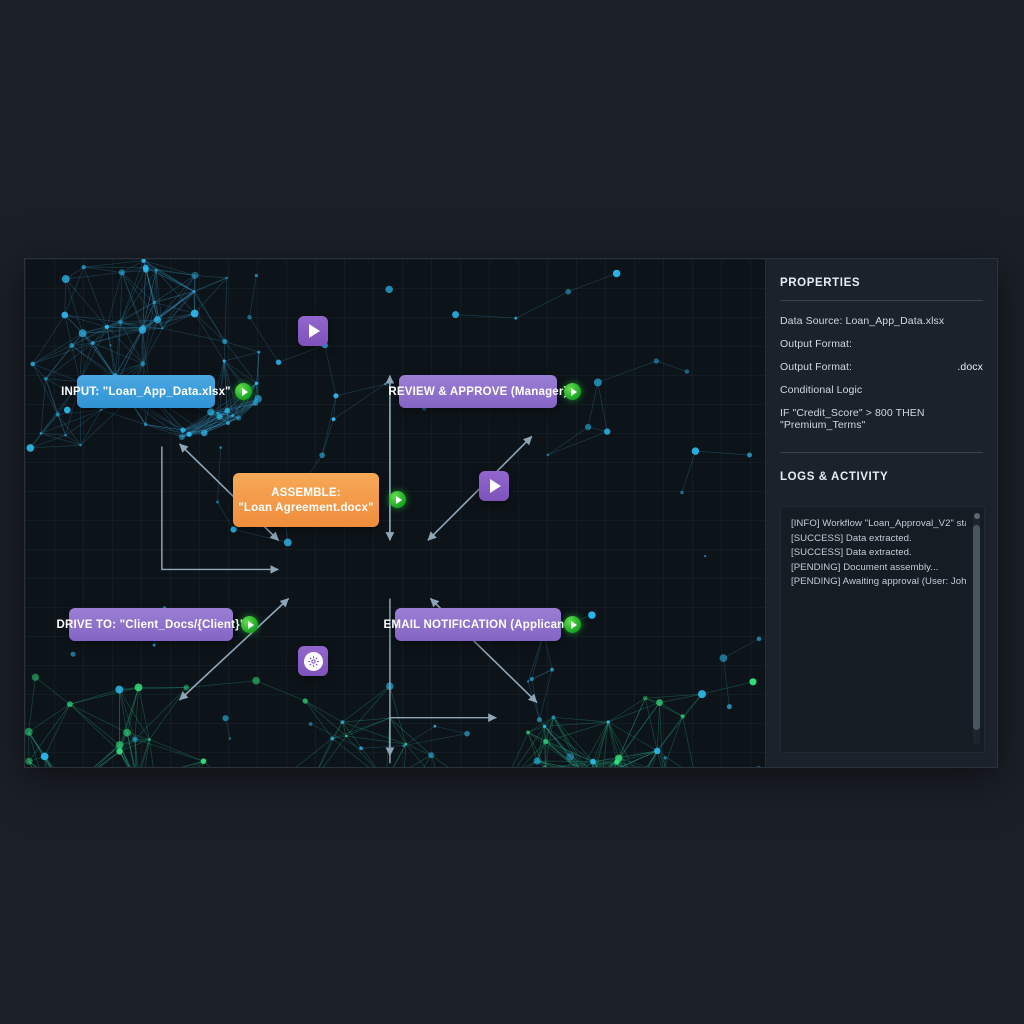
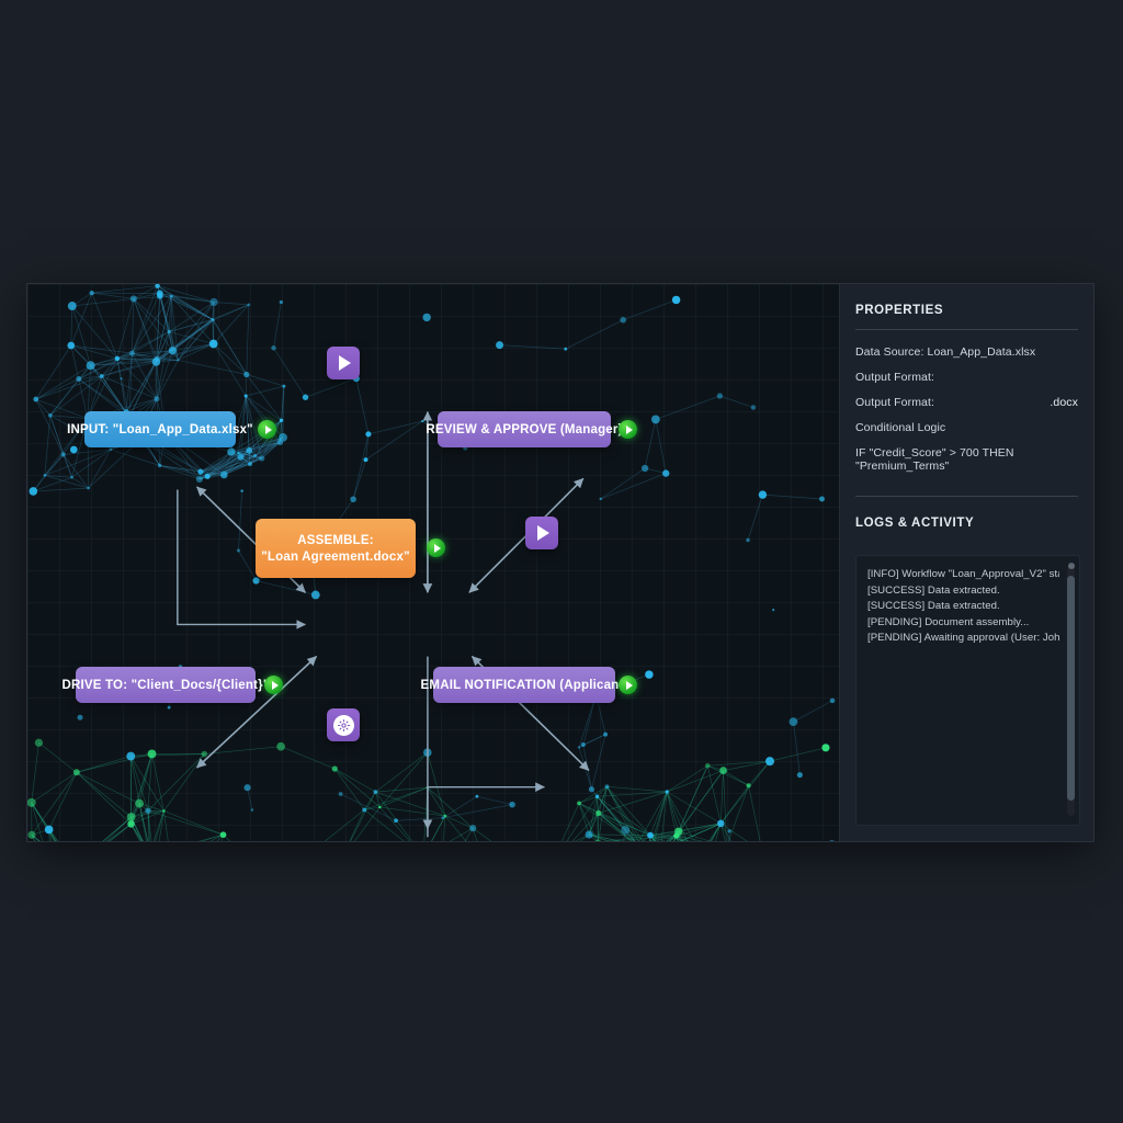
  INPUT: "Loan_App_Data.xlsx"
  REVIEW & APPROVE (Manager
  ASSEMBLE:
  "Loan Agreement.docx"
  DRIVE TO: "Client_Docs/{Client}
  EMAIL NOTIFICATION (Applican
  PROPERTIES
  Data Source: Loan_App_Data.xlsx
  Output Format:
  Output Format:
  .docx
  Conditional Logic
- IF "Credit_Score" > 800 THEN "Premium_Terms"
+ IF "Credit_Score" > 700 THEN "Premium_Terms"
  LOGS & ACTIVITY
  [INFO] Workflow "Loan_Approval_V2" st
  [SUCCESS] Data extracted.
  [SUCCESS] Data extracted.
  [PENDING] Document assembly...
  [PENDING] Awaiting approval (User: Joh
